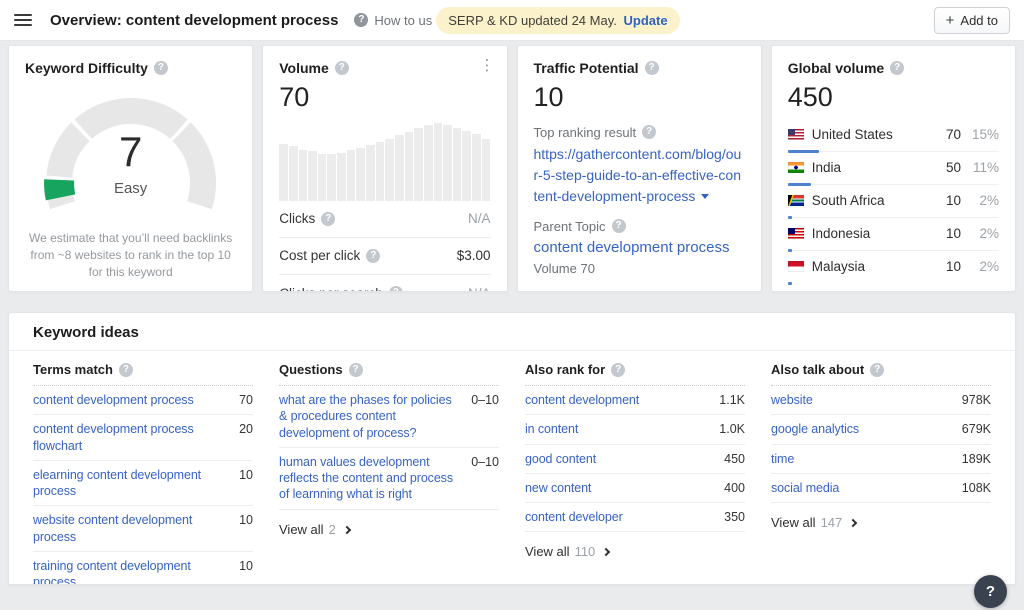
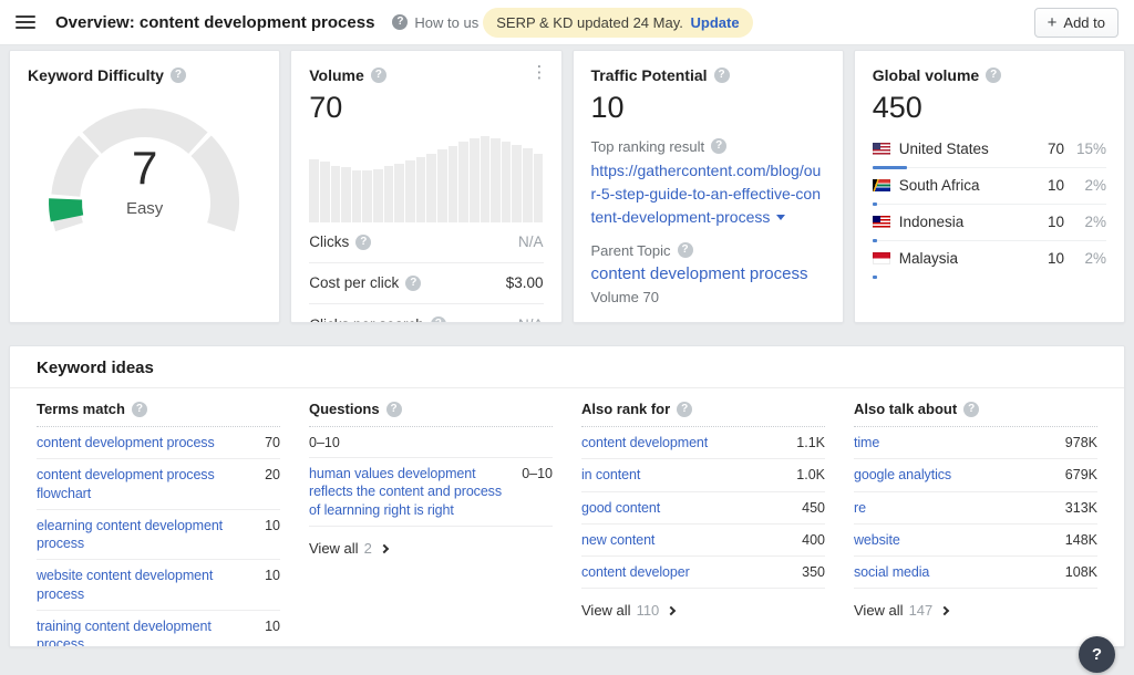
  Overview: content development process
  ?
  How to us
  SERP & KD updated 24 May. Update
  +
  Add to
  Keyword Difficulty
  ?
  7
  Easy
- We estimate that you’ll need backlinks from ~8 websites to rank in the top 10 for this keyword
  ⋮
  Volume
  ?
  70
  Clicks
  ?
  N/A
  Cost per click
  ?
  $3.00
  Traffic Potential
  ?
  10
  Top ranking result
  ?
  https://gathercontent.com/blog/our-5-step-guide-to-an-effective-content-development-process
  Parent Topic
  ?
  content development process
  Volume 70
  Global volume
  ?
  450
  United States
  70
  15%
- India
- 50
- 11%
  South Africa
  10
  2%
  Indonesia
  10
  2%
  Malaysia
  10
  2%
  Keyword ideas
  Terms match
  ?
  content development process
  70
  content development process flowchart
  20
  elearning content development process
  10
  website content development process
  10
  training content development process
  10
  Questions
  ?
- what are the phases for policies & procedures content development of process?
  0–10
- human values development reflects the content and process of learnning what is right
+ human values development reflects the content and process of learnning right is right
  0–10
  View all
  2
  Also rank for
  ?
  content development
  1.1K
  in content
  1.0K
  good content
  450
  new content
  400
  content developer
  350
  View all
  110
  Also talk about
  ?
- website
+ time
  978K
  google analytics
  679K
+ re
+ 313K
- time
+ website
- 189K
+ 148K
  social media
  108K
  View all
  147
  ?
